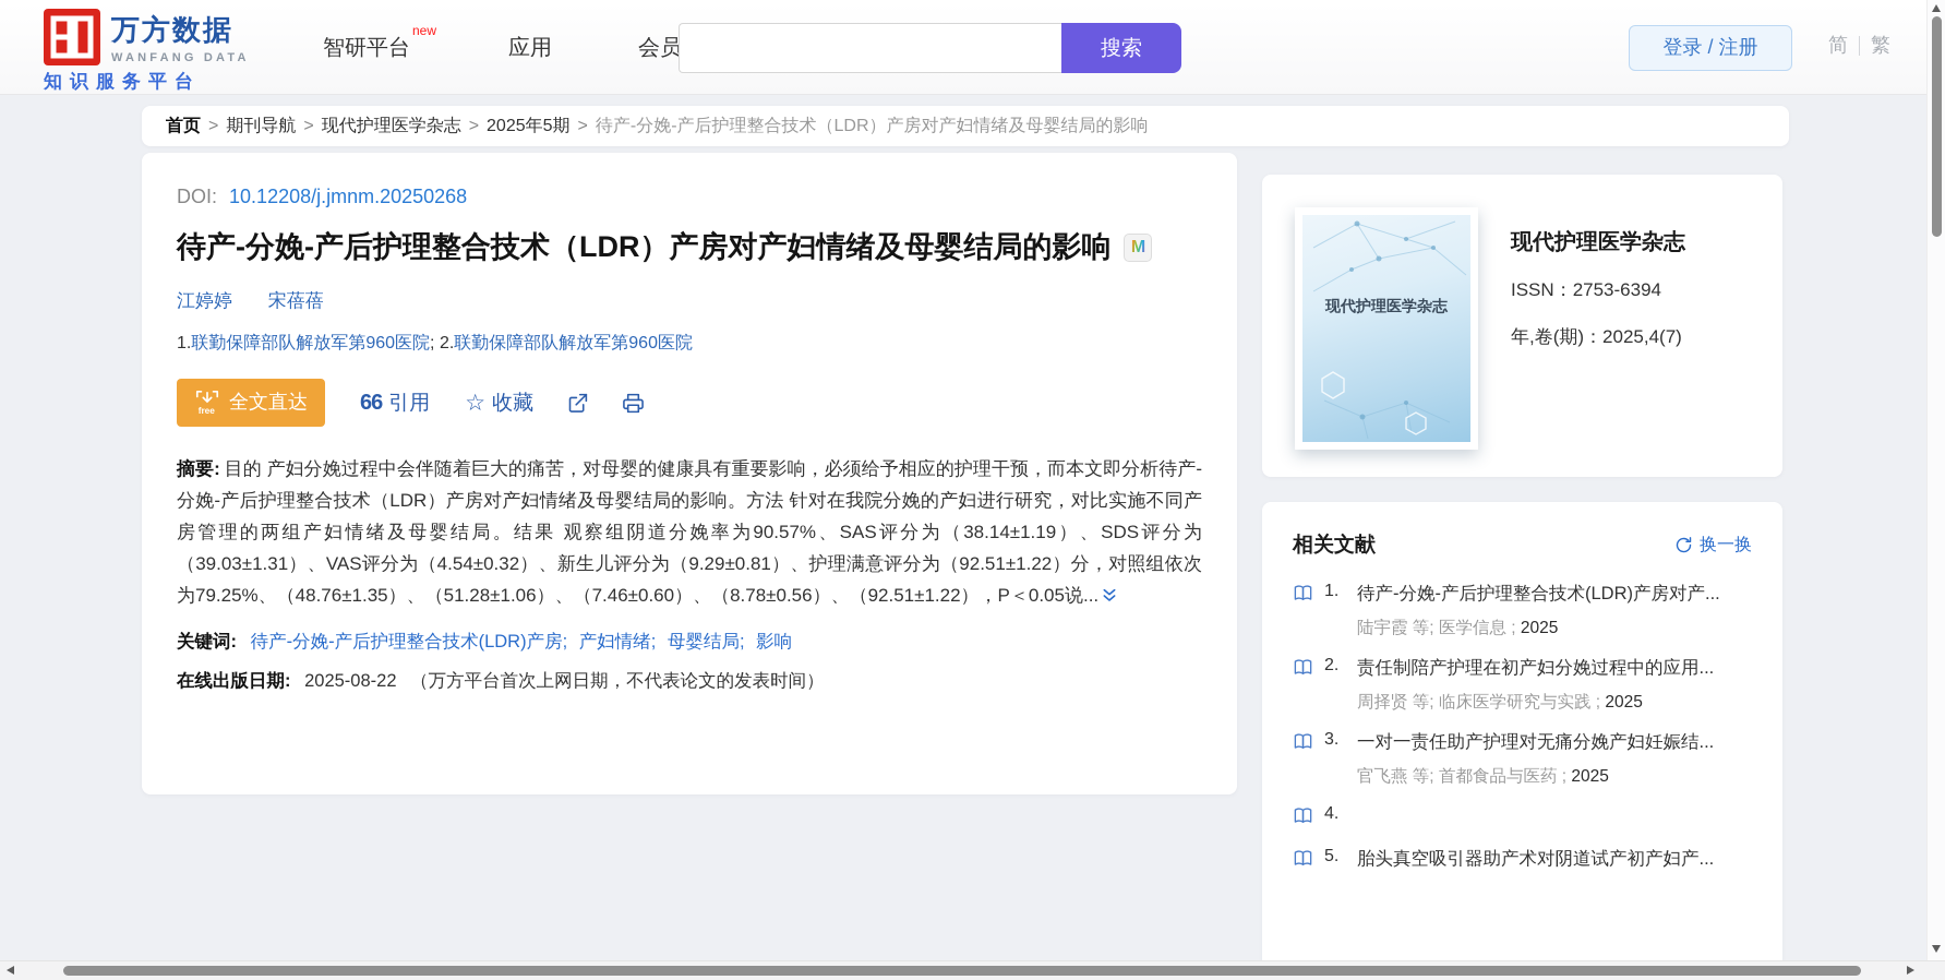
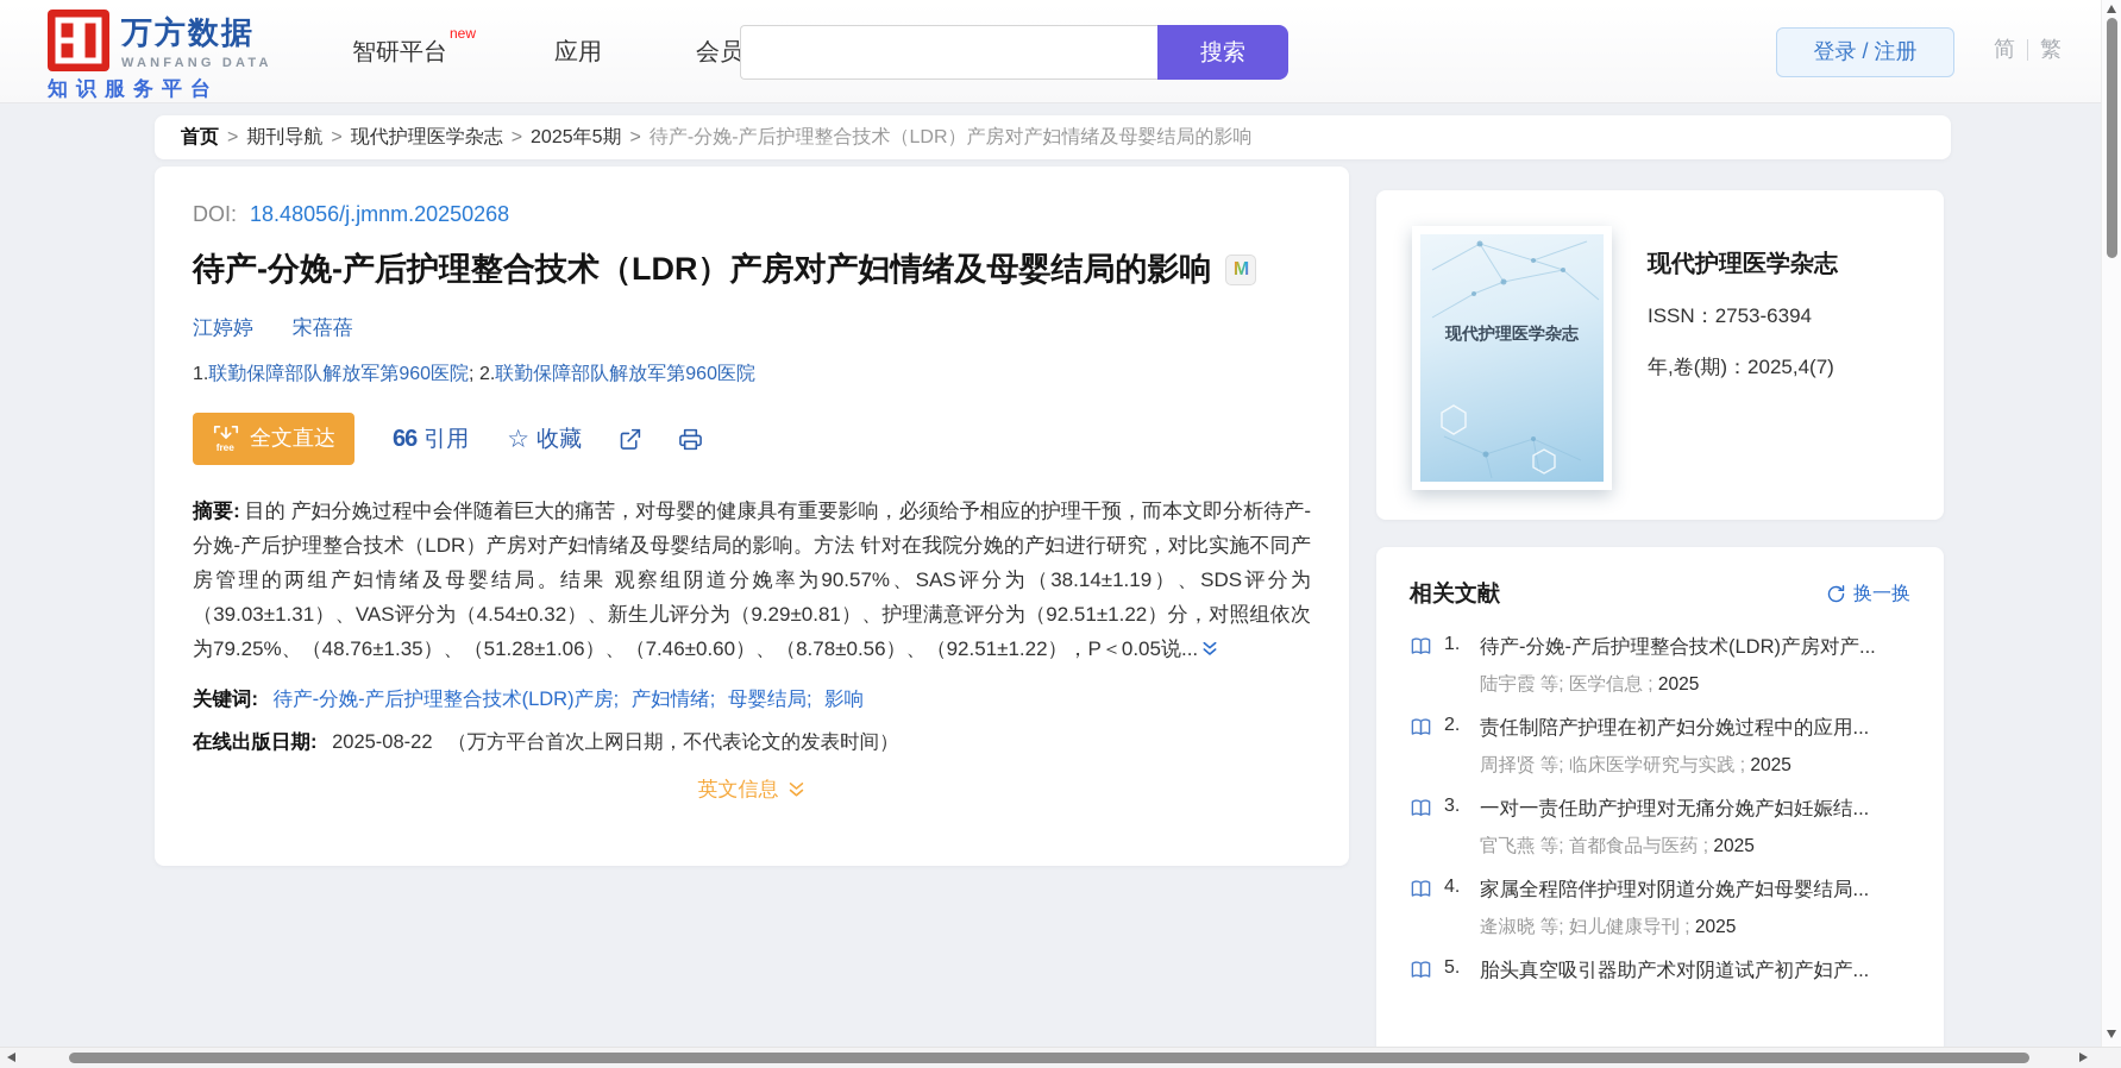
  万方数据
  WANFANG DATA
  知识服务平台
  智研平台new
  应用
  会员
  搜索
  登录 / 注册
  简
  繁
  首页
  >
  期刊导航
  >
  现代护理医学杂志
  >
  2025年5期
  >
  待产-分娩-产后护理整合技术（LDR）产房对产妇情绪及母婴结局的影响
- DOI: 10.12208/j.jmnm.20250268
+ DOI: 18.48056/j.jmnm.20250268
  待产-分娩-产后护理整合技术（LDR）产房对产妇情绪及母婴结局的影响
  M
  江婷婷 宋蓓蓓
  1.联勤保障部队解放军第960医院; 2.联勤保障部队解放军第960医院
  free
  全文直达
  66
  引用
  ☆
  收藏
  摘要: 目的 产妇分娩过程中会伴随着巨大的痛苦，对母婴的健康具有重要影响，必须给予相应的护理干预，而本文即分析待产-分娩-产后护理整合技术（LDR）产房对产妇情绪及母婴结局的影响。方法 针对在我院分娩的产妇进行研究，对比实施不同产房管理的两组产妇情绪及母婴结局。结果 观察组阴道分娩率为90.57%、SAS评分为（38.14±1.19）、SDS评分为（39.03±1.31）、VAS评分为（4.54±0.32）、新生儿评分为（9.29±0.81）、护理满意评分为（92.51±1.22）分，对照组依次为79.25%、（48.76±1.35）、（51.28±1.06）、（7.46±0.60）、（8.78±0.56）、（92.51±1.22），P＜0.05说...
  关键词: 待产-分娩-产后护理整合技术(LDR)产房; 产妇情绪; 母婴结局; 影响
  在线出版日期: 2025-08-22 （万方平台首次上网日期，不代表论文的发表时间）
+ 英文信息
  现代护理医学杂志
  现代护理医学杂志
  ISSN：2753-6394
  年,卷(期)：2025,4(7)
  相关文献
  换一换
  1.
  待产-分娩-产后护理整合技术(LDR)产房对产...
  陆宇霞 等; 医学信息 ; 2025
  2.
  责任制陪产护理在初产妇分娩过程中的应用...
  周择贤 等; 临床医学研究与实践 ; 2025
  3.
  一对一责任助产护理对无痛分娩产妇妊娠结...
  官飞燕 等; 首都食品与医药 ; 2025
  4.
+ 家属全程陪伴护理对阴道分娩产妇母婴结局...
+ 逄淑晓 等; 妇儿健康导刊 ; 2025
  5.
  胎头真空吸引器助产术对阴道试产初产妇产...
